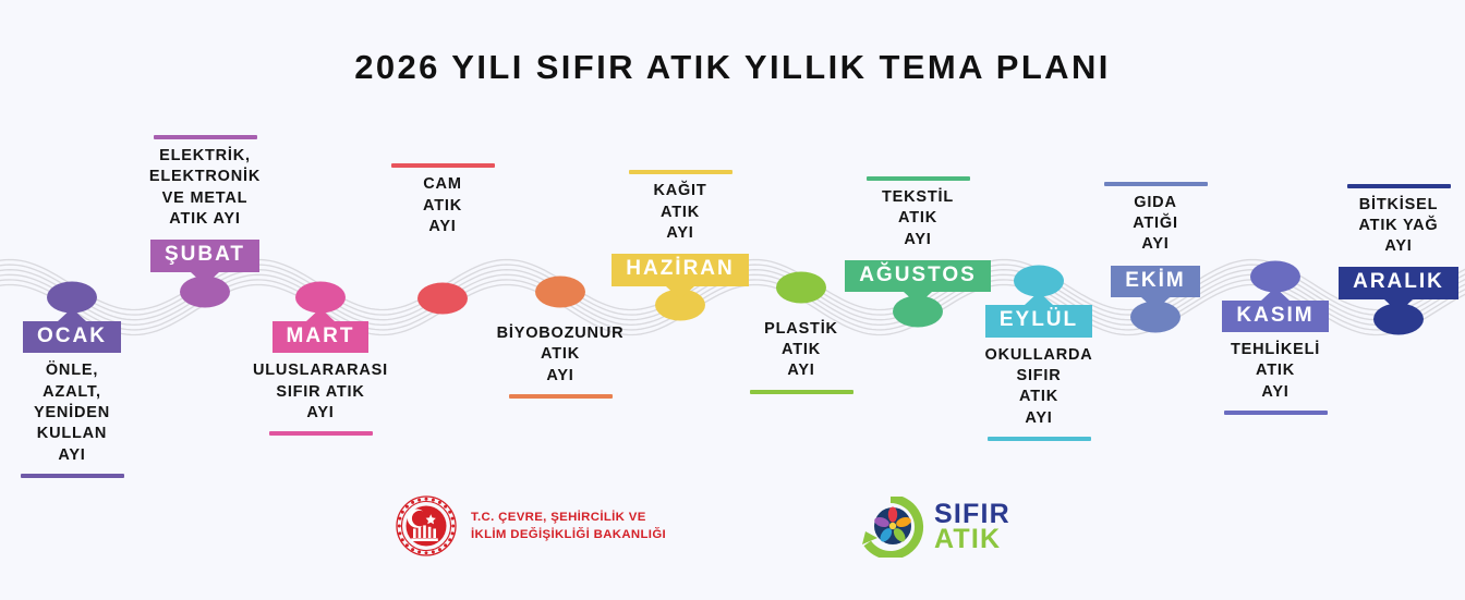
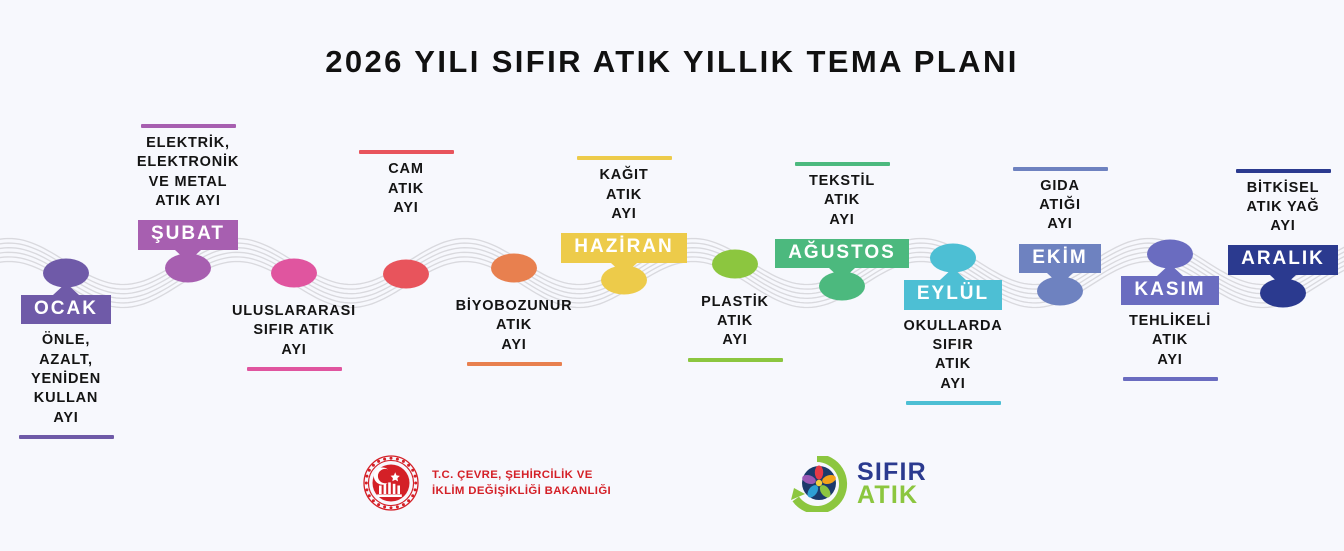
  2026 YILI SIFIR ATIK YILLIK TEMA PLANI
  OCAK
  ÖNLE,
  AZALT,
  YENİDEN
  KULLAN
  AYI
  ELEKTRİK,
  ELEKTRONİK
  VE METAL
  ATIK AYI
  ŞUBAT
- MART
  ULUSLARARASI
  SIFIR ATIK
  AYI
  CAM
  ATIK
  AYI
  BİYOBOZUNUR
  ATIK
  AYI
  KAĞIT
  ATIK
  AYI
  HAZİRAN
  PLASTİK
  ATIK
  AYI
  TEKSTİL
  ATIK
  AYI
  AĞUSTOS
  EYLÜL
  OKULLARDA
  SIFIR
  ATIK
  AYI
  GIDA
  ATIĞI
  AYI
  EKİM
  KASIM
  TEHLİKELİ
  ATIK
  AYI
  BİTKİSEL
  ATIK YAĞ
  AYI
  ARALIK
  T.C. ÇEVRE, ŞEHİRCİLİK VE
  İKLİM DEĞİŞİKLİĞİ BAKANLIĞI
  SIFIR
  ATIK
